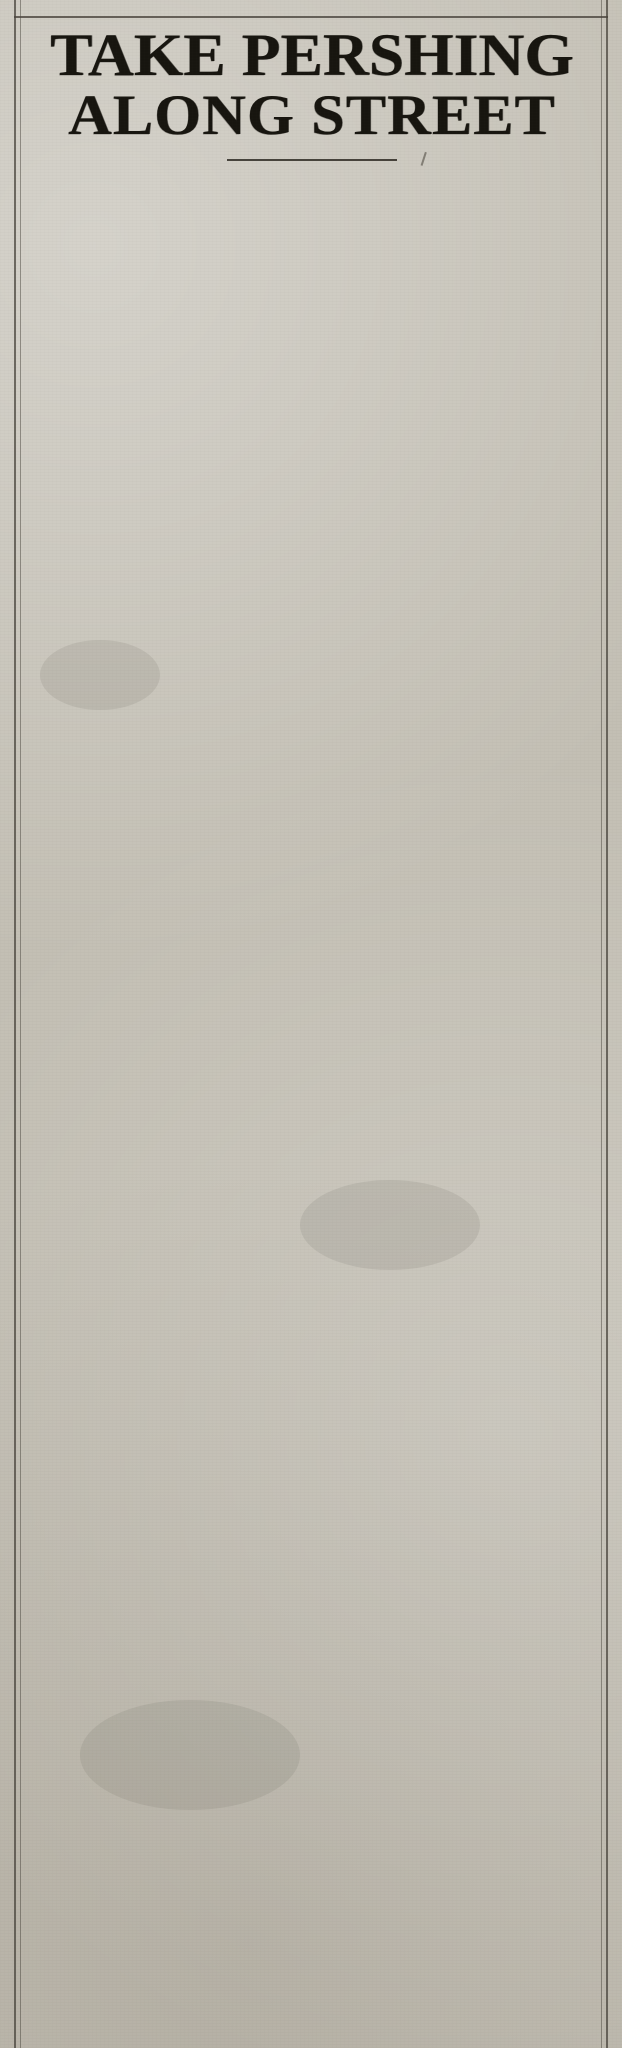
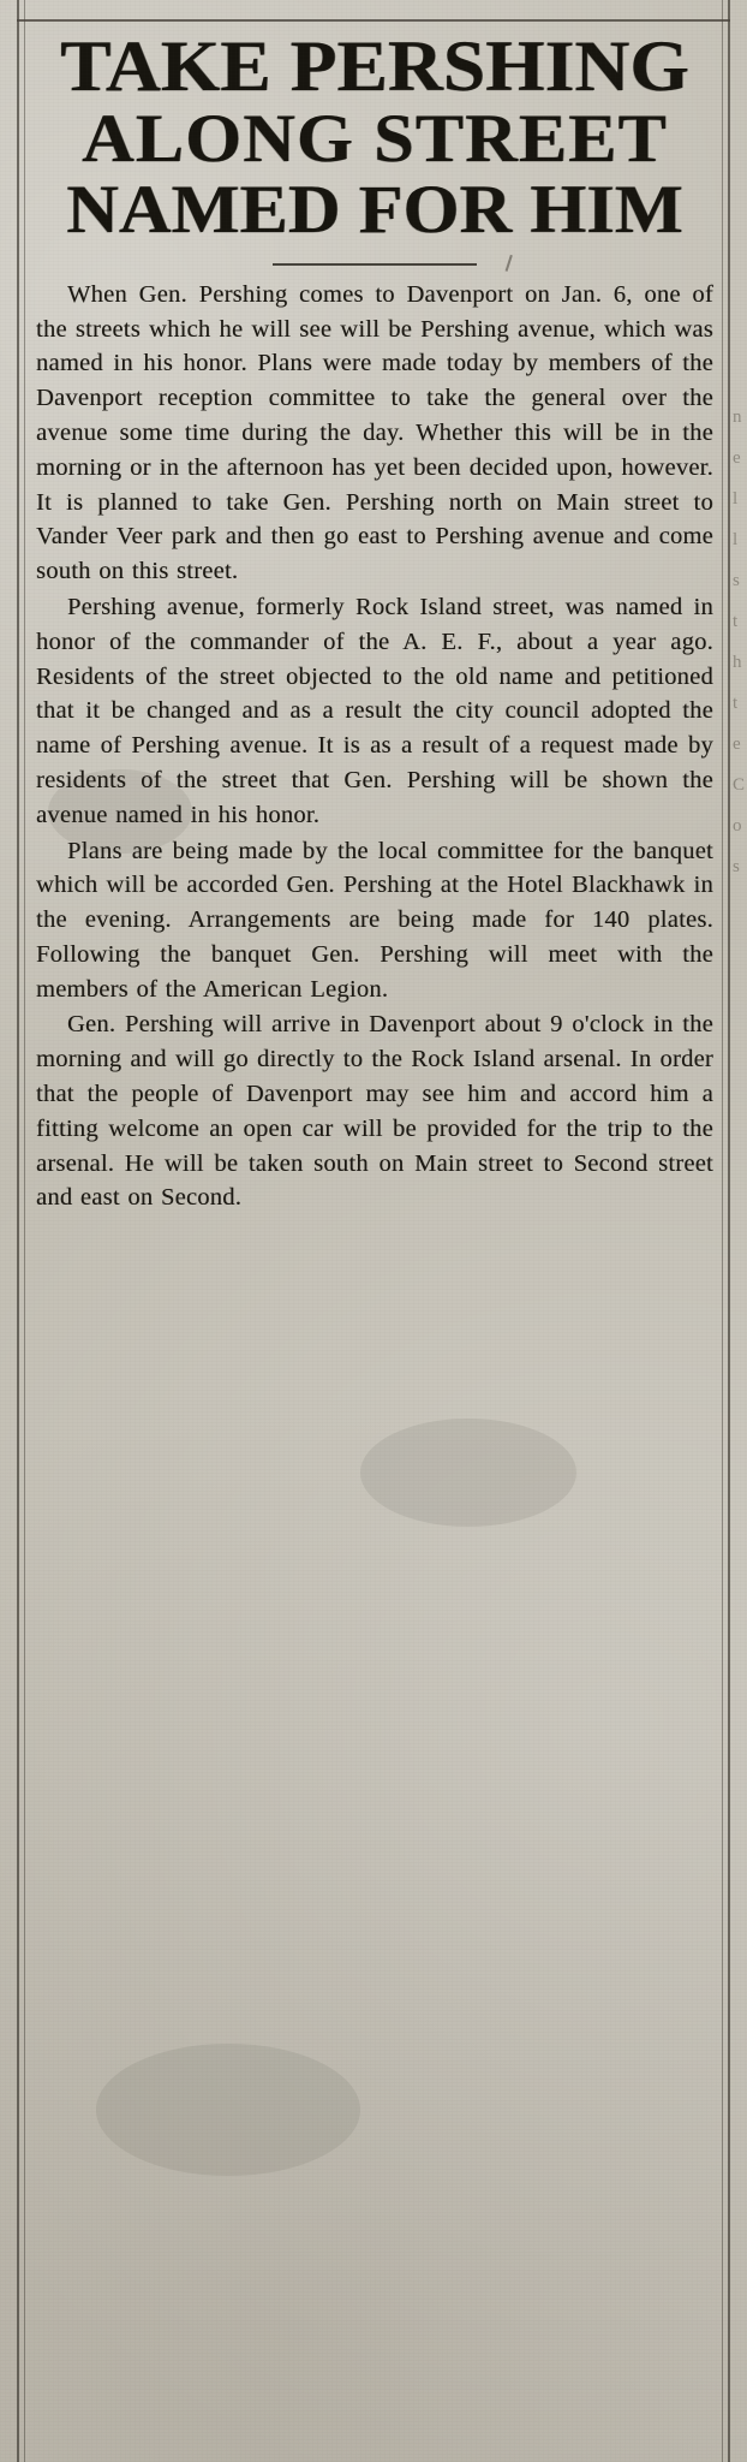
  TAKE PERSHING
  ALONG STREET
+ NAMED FOR HIM
+ When Gen. Pershing comes to Davenport on Jan. 6, one of the streets which he will see will be Pershing avenue, which was named in his honor. Plans were made today by members of the Davenport reception committee to take the general over the avenue some time during the day. Whether this will be in the morning or in the afternoon has yet been decided upon, however. It is planned to take Gen. Pershing north on Main street to Vander Veer park and then go east to Pershing avenue and come south on this street.
+ Pershing avenue, formerly Rock Island street, was named in honor of the commander of the A. E. F., about a year ago. Residents of the street objected to the old name and petitioned that it be changed and as a result the city council adopted the name of Pershing avenue. It is as a result of a request made by residents of the street that Gen. Pershing will be shown the avenue named in his honor.
+ Plans are being made by the local committee for the banquet which will be accorded Gen. Pershing at the Hotel Blackhawk in the evening. Arrangements are being made for 140 plates. Following the banquet Gen. Pershing will meet with the members of the American Legion.
+ Gen. Pershing will arrive in Davenport about 9 o'clock in the morning and will go directly to the Rock Island arsenal. In order that the people of Davenport may see him and accord him a fitting welcome an open car will be provided for the trip to the arsenal. He will be taken south on Main street to Second street and east on Second.
+ n e l l s t h t e C o s
